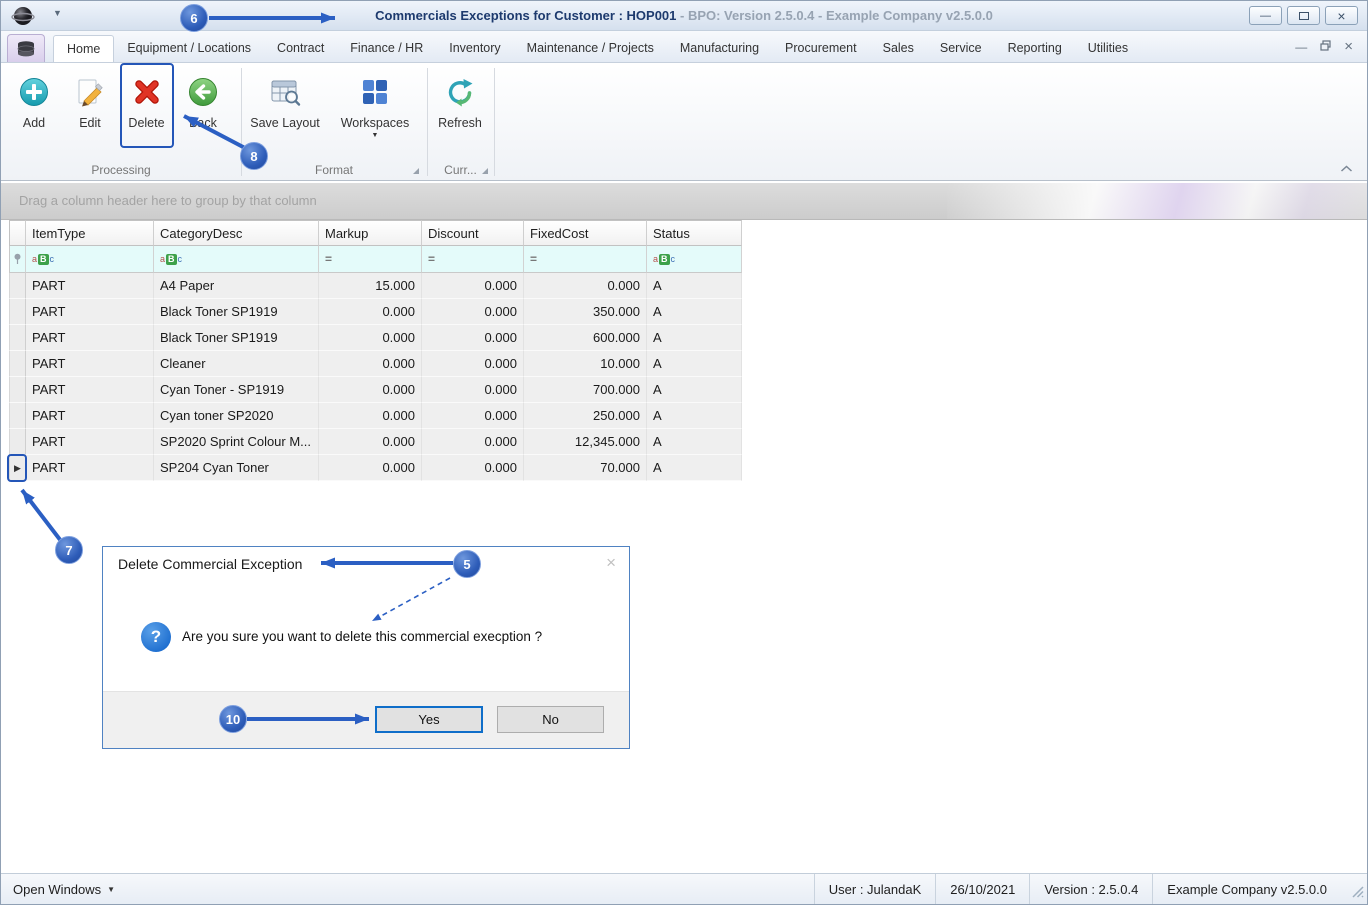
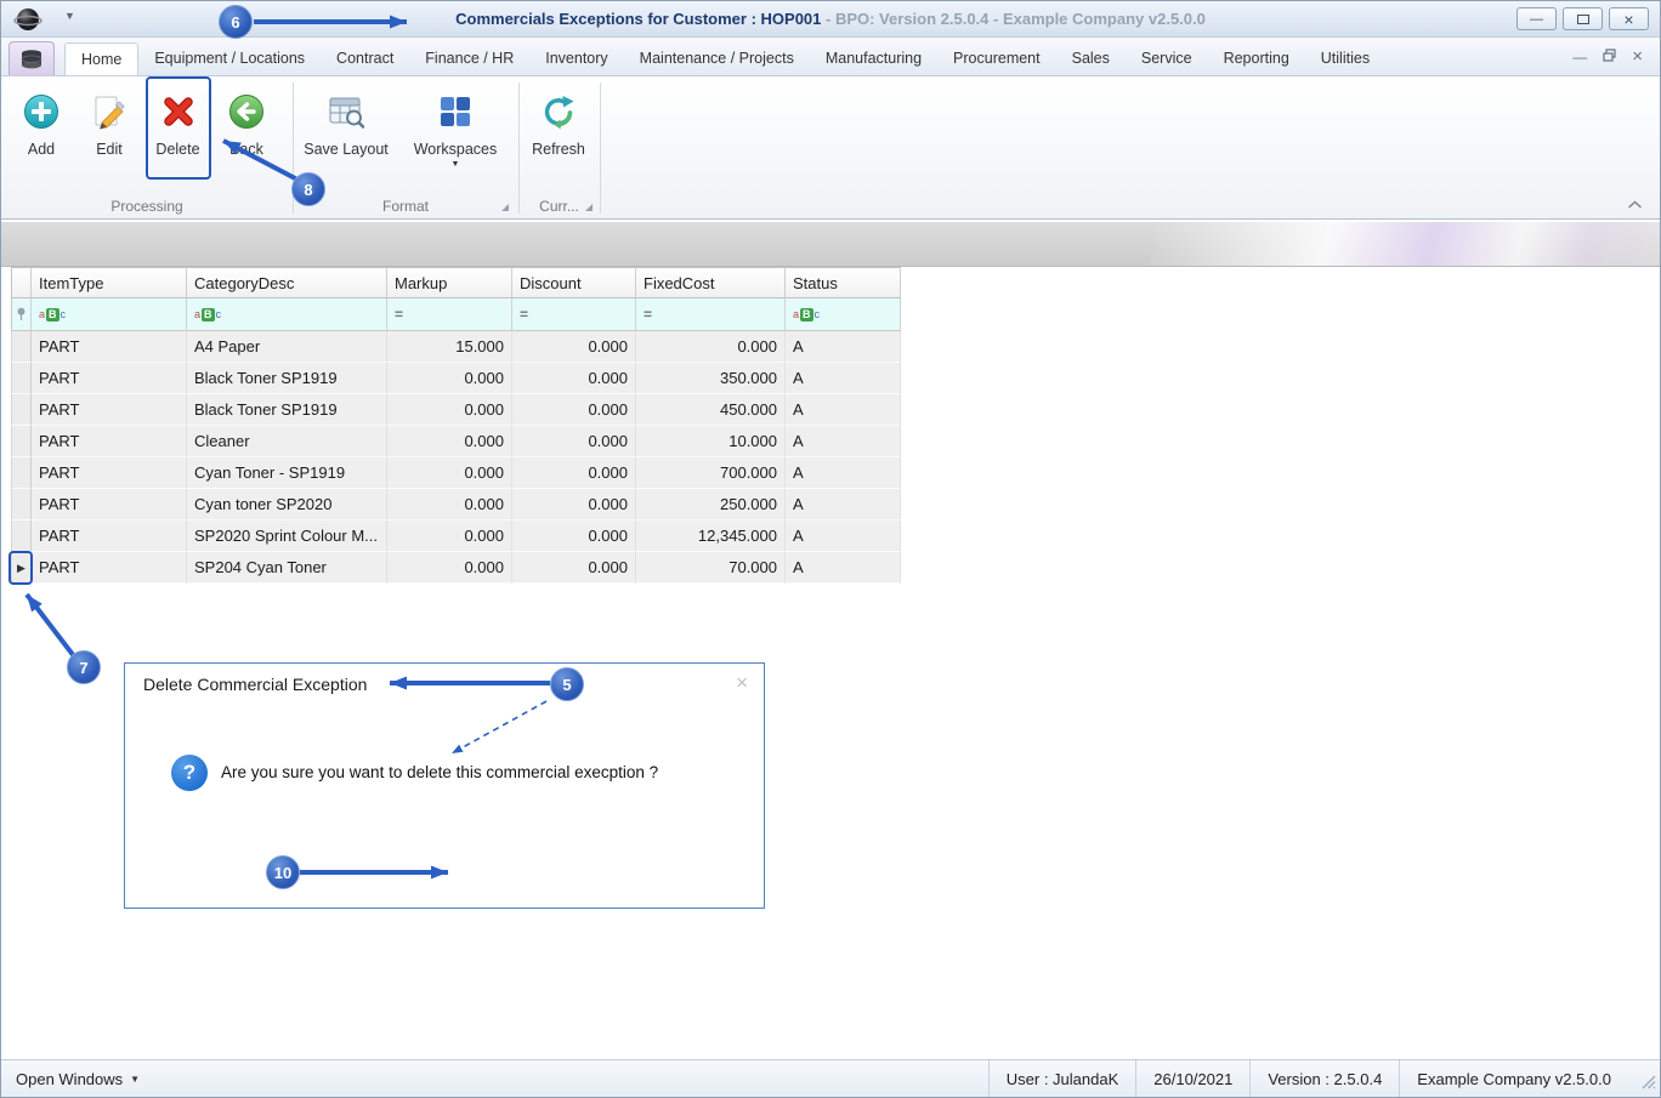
  ▼
  Commercials Exceptions for Customer : HOP001 - BPO: Version 2.5.0.4 - Example Company v2.5.0.0
  —
  ×
  Home
  Equipment / Locations
  Contract
  Finance / HR
  Inventory
  Maintenance / Projects
  Manufacturing
  Procurement
  Sales
  Service
  Reporting
  Utilities
  —
  ×
  Add
  Edit
  Delete
  Save Layout
  Workspaces
  Refresh
  Processing
  Format
  Curr...
- Drag a column header here to group by that column
  ItemType
  CategoryDesc
  Markup
  Discount
  FixedCost
  Status
  a
  B
  c
  a
  B
  c
  =
  =
  =
  a
  B
  c
  PART
  A4 Paper
  15.000
  0.000
  0.000
  A
  PART
  Black Toner SP1919
  0.000
  0.000
  350.000
  A
  PART
  Black Toner SP1919
  0.000
  0.000
- 600.000
+ 450.000
  A
  PART
  Cleaner
  0.000
  0.000
  10.000
  A
  PART
  Cyan Toner - SP1919
  0.000
  0.000
  700.000
  A
  PART
  Cyan toner SP2020
  0.000
  0.000
  250.000
  A
  PART
  SP2020 Sprint Colour M...
  0.000
  0.000
  12,345.000
  A
  ▶
  PART
  SP204 Cyan Toner
  0.000
  0.000
  70.000
  A
  Delete Commercial Exception
  ×
  ?
  Are you sure you want to delete this commercial execption ?
- Yes
- No
  Open Windows
  ▼
  User : JulandaK
  26/10/2021
  Version : 2.5.0.4
  Example Company v2.5.0.0
  6
  7
  8
  5
  10
